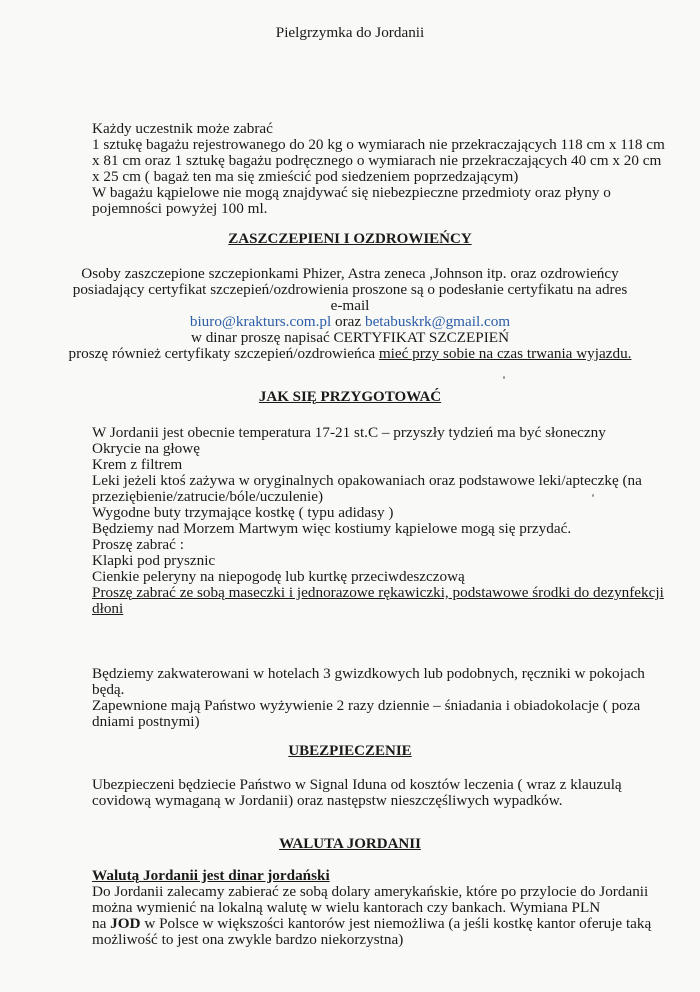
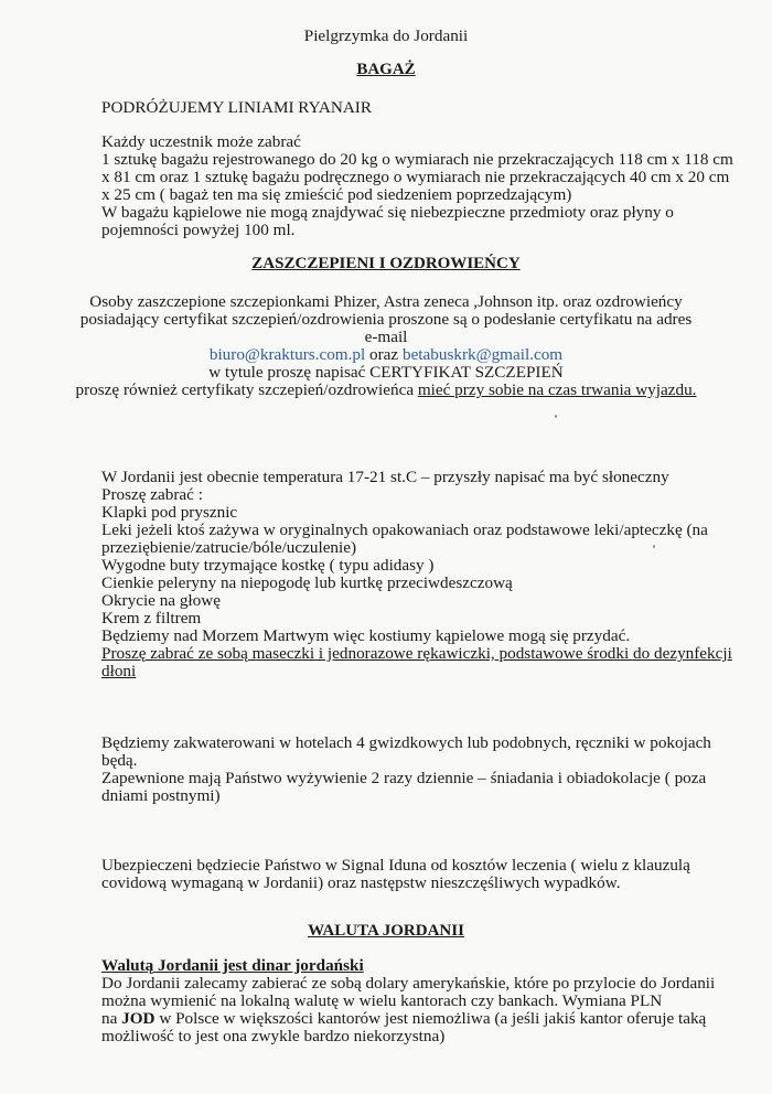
  Pielgrzymka do Jordanii
+ BAGAŻ
+ PODRÓŻUJEMY LINIAMI RYANAIR
  Każdy uczestnik może zabrać
  1 sztukę bagażu rejestrowanego do 20 kg o wymiarach nie przekraczających 118 cm x 118 cm
  x 81 cm oraz 1 sztukę bagażu podręcznego o wymiarach nie przekraczających 40 cm x 20 cm
  x 25 cm ( bagaż ten ma się zmieścić pod siedzeniem poprzedzającym)
  W bagażu kąpielowe nie mogą znajdywać się niebezpieczne przedmioty oraz płyny o
  pojemności powyżej 100 ml.
  ZASZCZEPIENI I OZDROWIEŃCY
  Osoby zaszczepione szczepionkami Phizer, Astra zeneca ,Johnson itp. oraz ozdrowieńcy
  posiadający certyfikat szczepień/ozdrowienia proszone są o podesłanie certyfikatu na adres
  e-mail
  biuro@krakturs.com.pl oraz betabuskrk@gmail.com
- w dinar proszę napisać CERTYFIKAT SZCZEPIEŃ
+ w tytule proszę napisać CERTYFIKAT SZCZEPIEŃ
  proszę również certyfikaty szczepień/ozdrowieńca mieć przy sobie na czas trwania wyjazdu.
- JAK SIĘ PRZYGOTOWAĆ
- W Jordanii jest obecnie temperatura 17-21 st.C – przyszły tydzień ma być słoneczny
+ W Jordanii jest obecnie temperatura 17-21 st.C – przyszły napisać ma być słoneczny
- Okrycie na głowę
+ Proszę zabrać :
- Krem z filtrem
+ Klapki pod prysznic
  Leki jeżeli ktoś zażywa w oryginalnych opakowaniach oraz podstawowe leki/apteczkę (na
  przeziębienie/zatrucie/bóle/uczulenie)
  Wygodne buty trzymające kostkę ( typu adidasy )
- Będziemy nad Morzem Martwym więc kostiumy kąpielowe mogą się przydać.
+ Cienkie peleryny na niepogodę lub kurtkę przeciwdeszczową
- Proszę zabrać :
+ Okrycie na głowę
- Klapki pod prysznic
+ Krem z filtrem
- Cienkie peleryny na niepogodę lub kurtkę przeciwdeszczową
+ Będziemy nad Morzem Martwym więc kostiumy kąpielowe mogą się przydać.
  Proszę zabrać ze sobą maseczki i jednorazowe rękawiczki, podstawowe środki do dezynfekcji
  dłoni
- Będziemy zakwaterowani w hotelach 3 gwizdkowych lub podobnych, ręczniki w pokojach
+ Będziemy zakwaterowani w hotelach 4 gwizdkowych lub podobnych, ręczniki w pokojach
  będą.
  Zapewnione mają Państwo wyżywienie 2 razy dziennie – śniadania i obiadokolacje ( poza
  dniami postnymi)
- UBEZPIECZENIE
- Ubezpieczeni będziecie Państwo w Signal Iduna od kosztów leczenia ( wraz z klauzulą
+ Ubezpieczeni będziecie Państwo w Signal Iduna od kosztów leczenia ( wielu z klauzulą
  covidową wymaganą w Jordanii) oraz następstw nieszczęśliwych wypadków.
  WALUTA JORDANII
  Walutą Jordanii jest dinar jordański
  Do Jordanii zalecamy zabierać ze sobą dolary amerykańskie, które po przylocie do Jordanii
  można wymienić na lokalną walutę w wielu kantorach czy bankach. Wymiana PLN
- na JOD w Polsce w większości kantorów jest niemożliwa (a jeśli kostkę kantor oferuje taką
+ na JOD w Polsce w większości kantorów jest niemożliwa (a jeśli jakiś kantor oferuje taką
  możliwość to jest ona zwykle bardzo niekorzystna)
